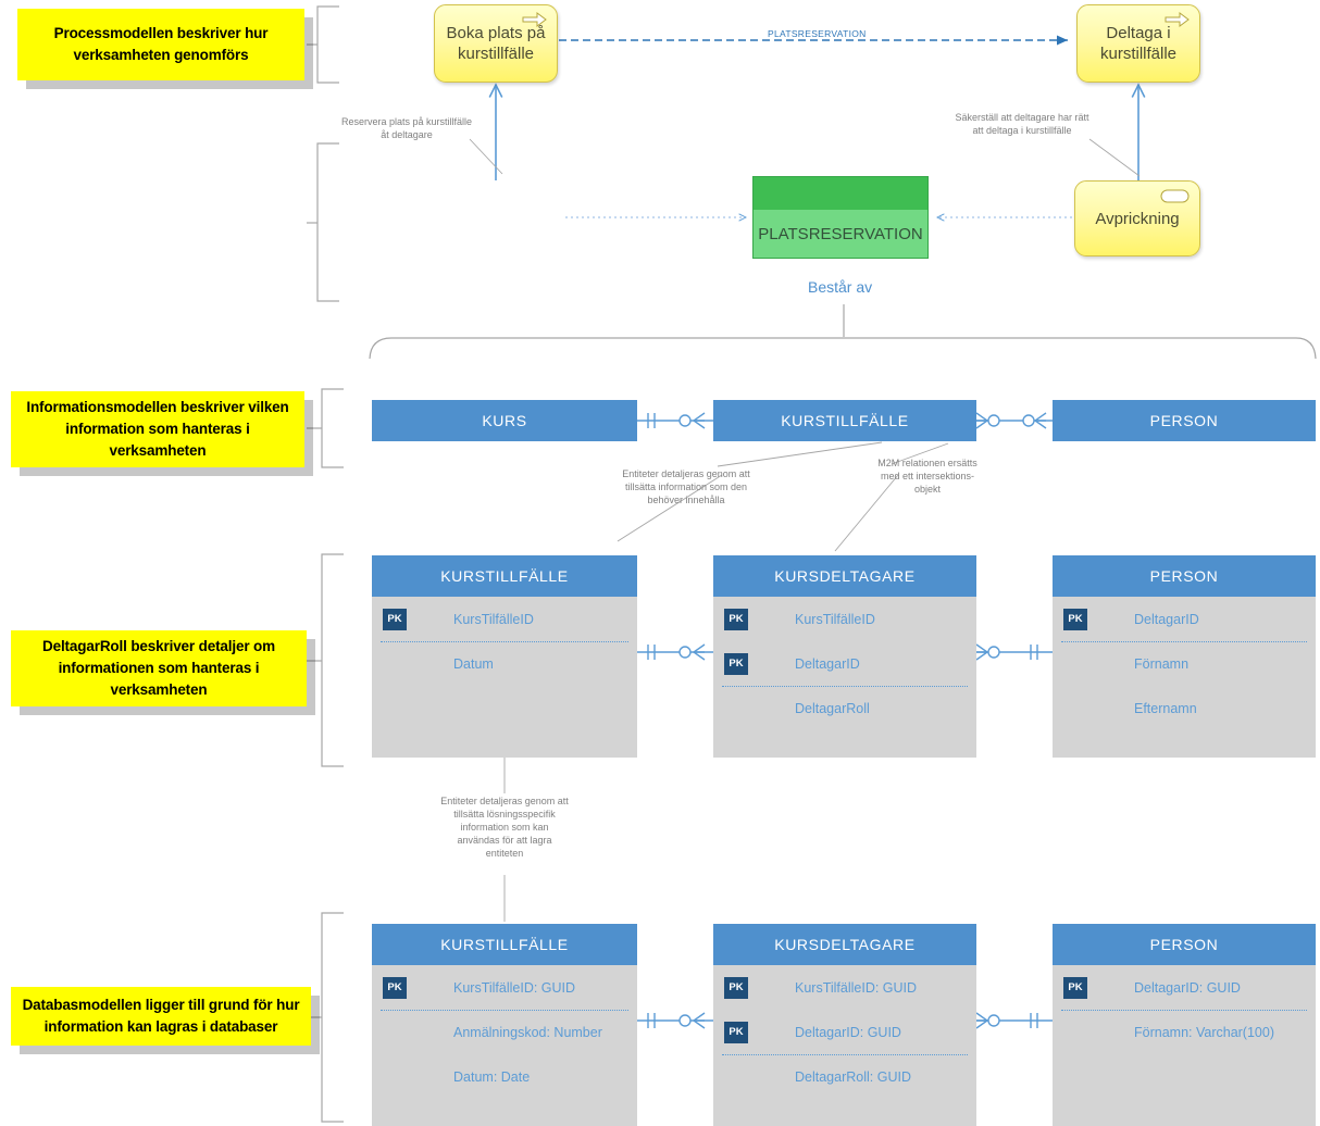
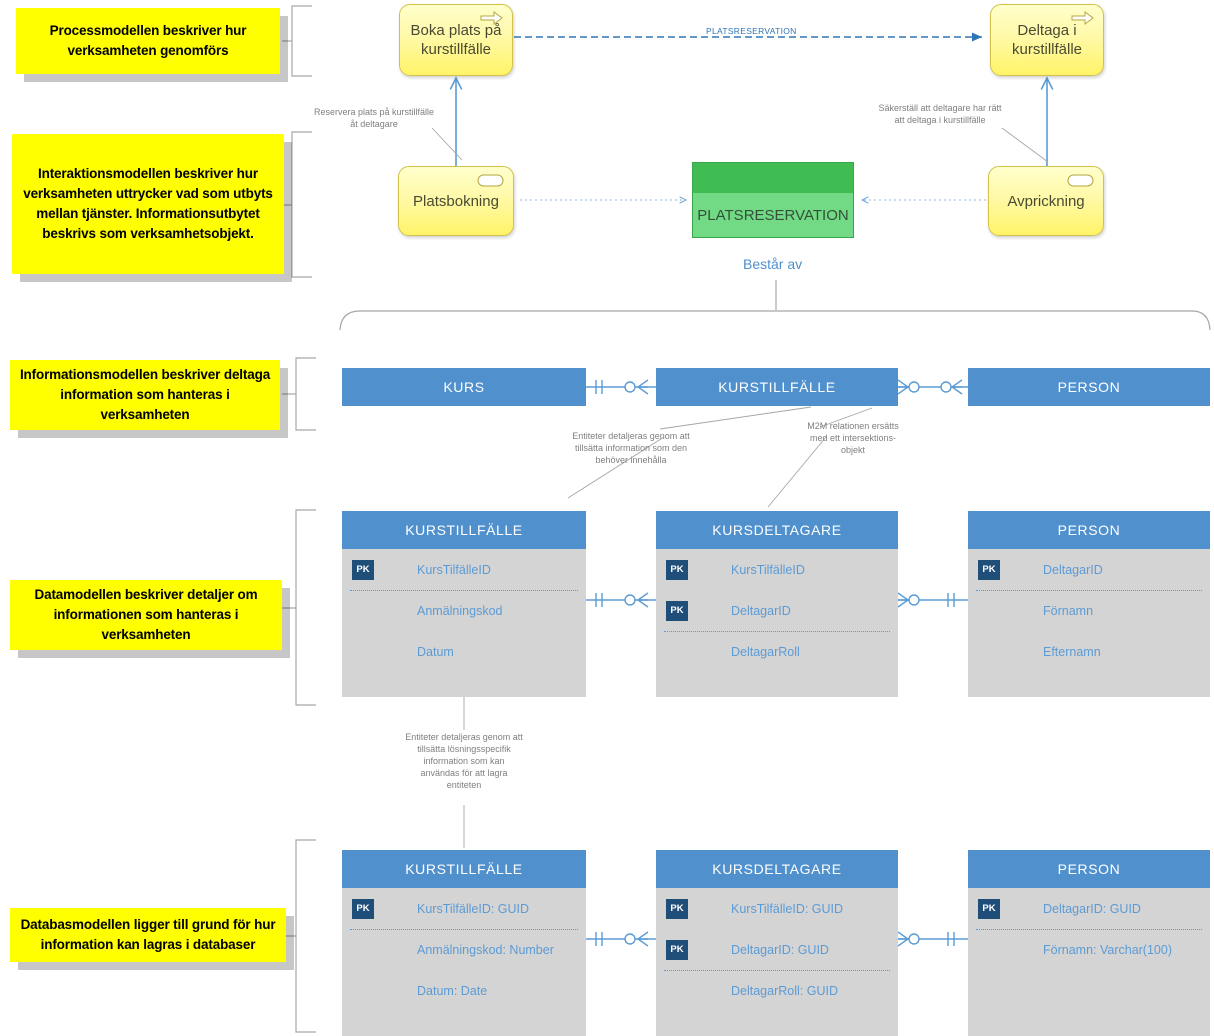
  Processmodellen beskriver hur verksamheten genomförs
+ Interaktionsmodellen beskriver hur verksamheten uttrycker vad som utbyts mellan tjänster. Informationsutbytet beskrivs som verksamhetsobjekt.
- Informationsmodellen beskriver vilken information som hanteras i verksamheten
+ Informationsmodellen beskriver deltaga information som hanteras i verksamheten
- DeltagarRoll beskriver detaljer om informationen som hanteras i verksamheten
+ Datamodellen beskriver detaljer om informationen som hanteras i verksamheten
  Databasmodellen ligger till grund för hur information kan lagras i databaser
  Boka plats på kurstillfälle
  Deltaga i kurstillfälle
+ Platsbokning
  Avprickning
  PLATSRESERVATION
  PLATSRESERVATION
  Består av
  Reservera plats på kurstillfälle åt deltagare
  Säkerställ att deltagare har rätt att deltaga i kurstillfälle
  KURS
  KURSTILLFÄLLE
  PERSON
  Entiteter detaljeras genom att tillsätta information som den behöver innehålla
  M2M relationen ersätts med ett intersektions-objekt
  Entiteter detaljeras genom att tillsätta lösningsspecifik information som kan användas för att lagra entiteten
  KURSTILLFÄLLE
  PK
  KursTilfälleID
+ Anmälningskod
  Datum
  KURSDELTAGARE
  PK
  KursTilfälleID
  PK
  DeltagarID
  DeltagarRoll
  PERSON
  PK
  DeltagarID
  Förnamn
  Efternamn
  KURSTILLFÄLLE
  PK
  KursTilfälleID: GUID
  Anmälningskod: Number
  Datum: Date
  KURSDELTAGARE
  PK
  KursTilfälleID: GUID
  PK
  DeltagarID: GUID
  DeltagarRoll: GUID
  PERSON
  PK
  DeltagarID: GUID
  Förnamn: Varchar(100)
